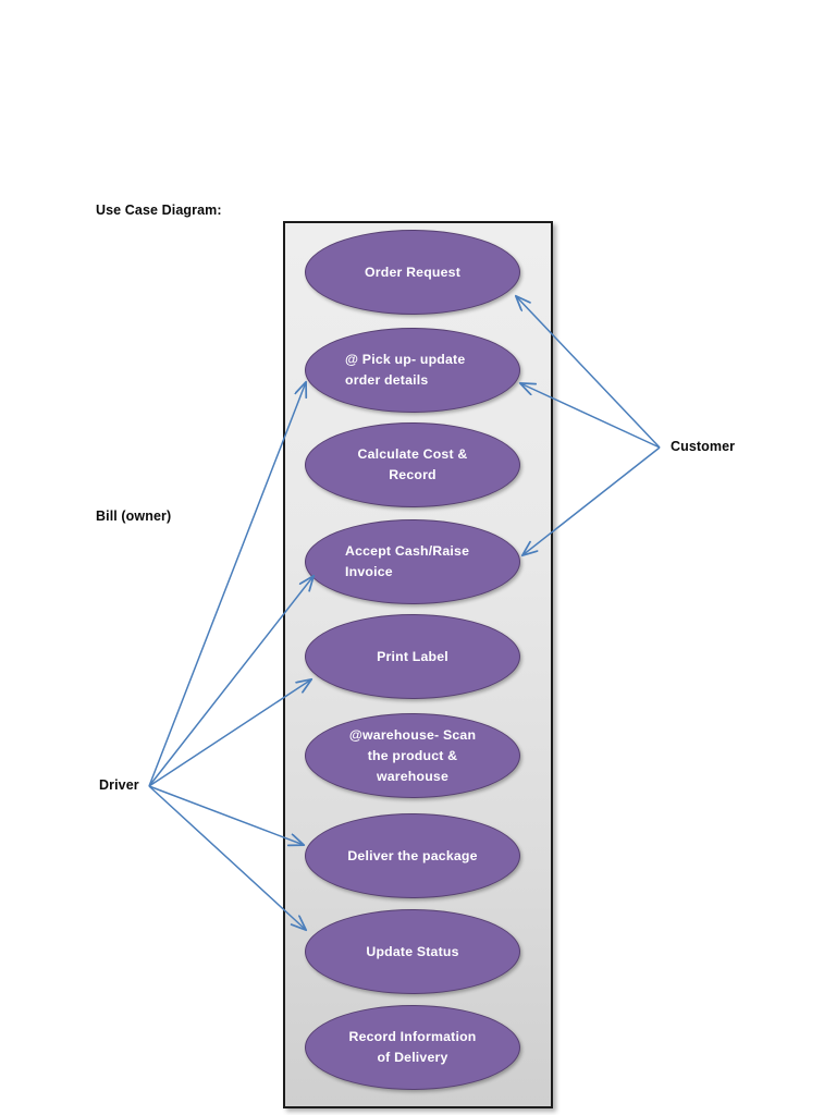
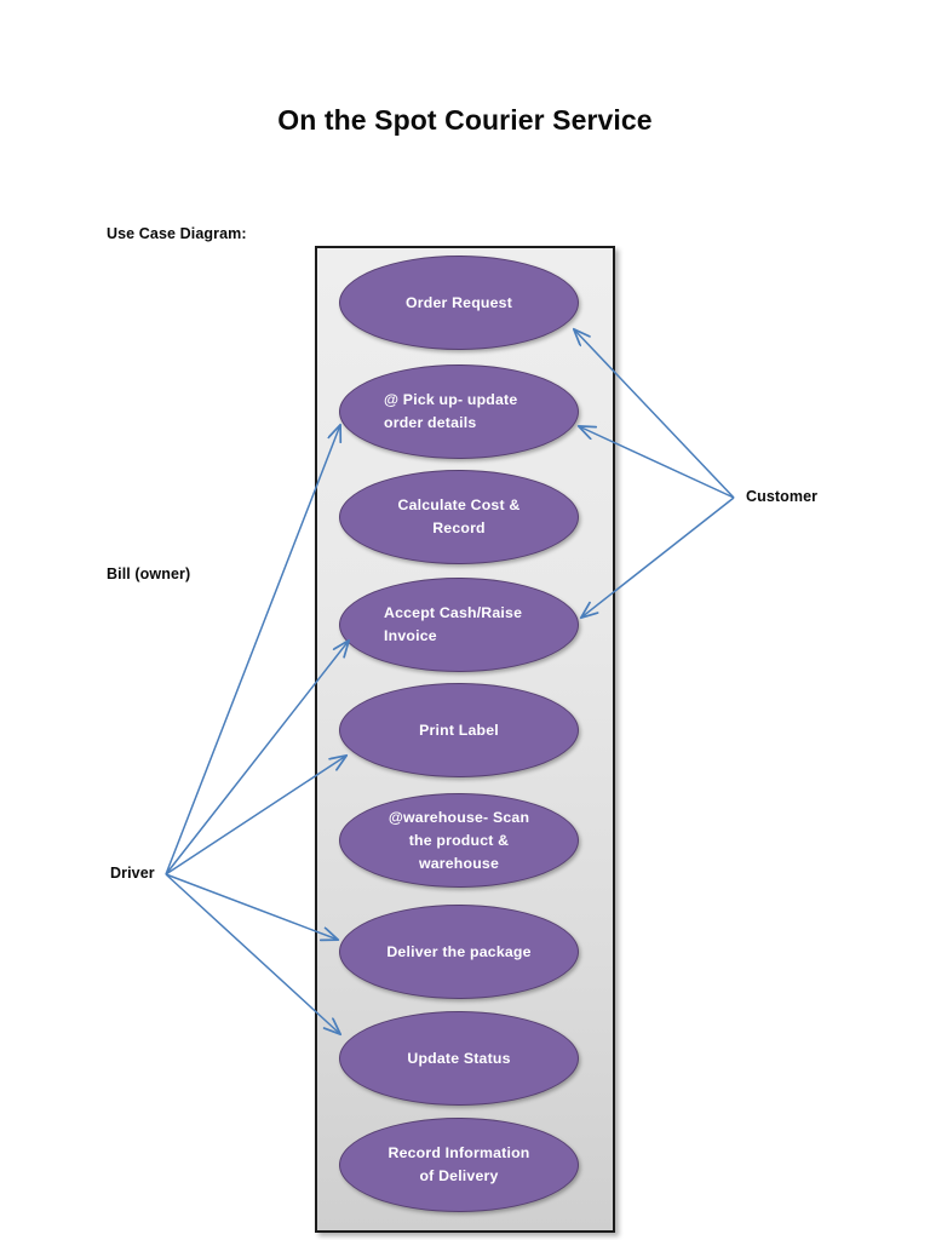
+ On the Spot Courier Service
  Use Case Diagram:
  Order Request
  @ Pick up- update
  order details
  Calculate Cost &
  Record
  Accept Cash/Raise
  Invoice
  Print Label
  @warehouse- Scan
  the product &
  warehouse
  Deliver the package
  Update Status
  Record Information
  of Delivery
  Customer
  Bill (owner)
  Driver
